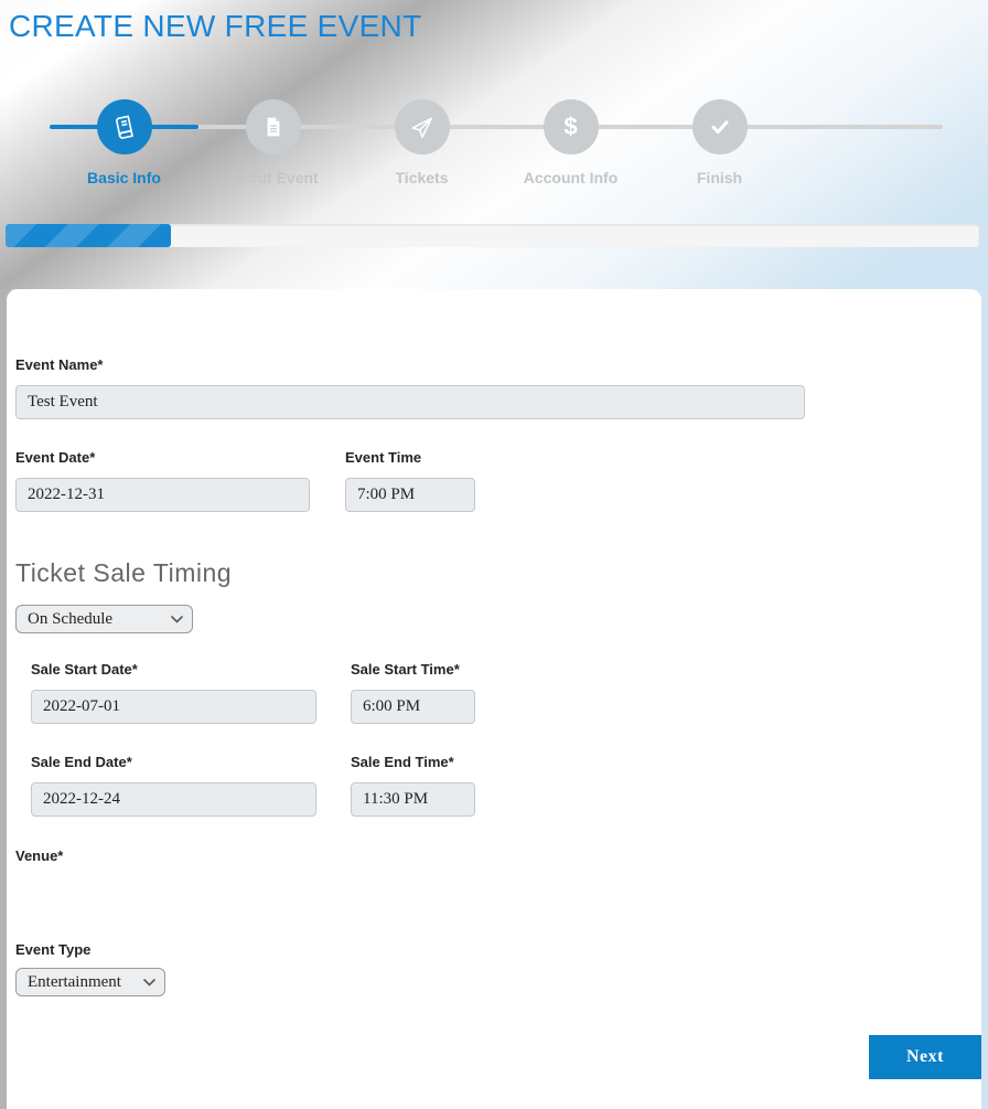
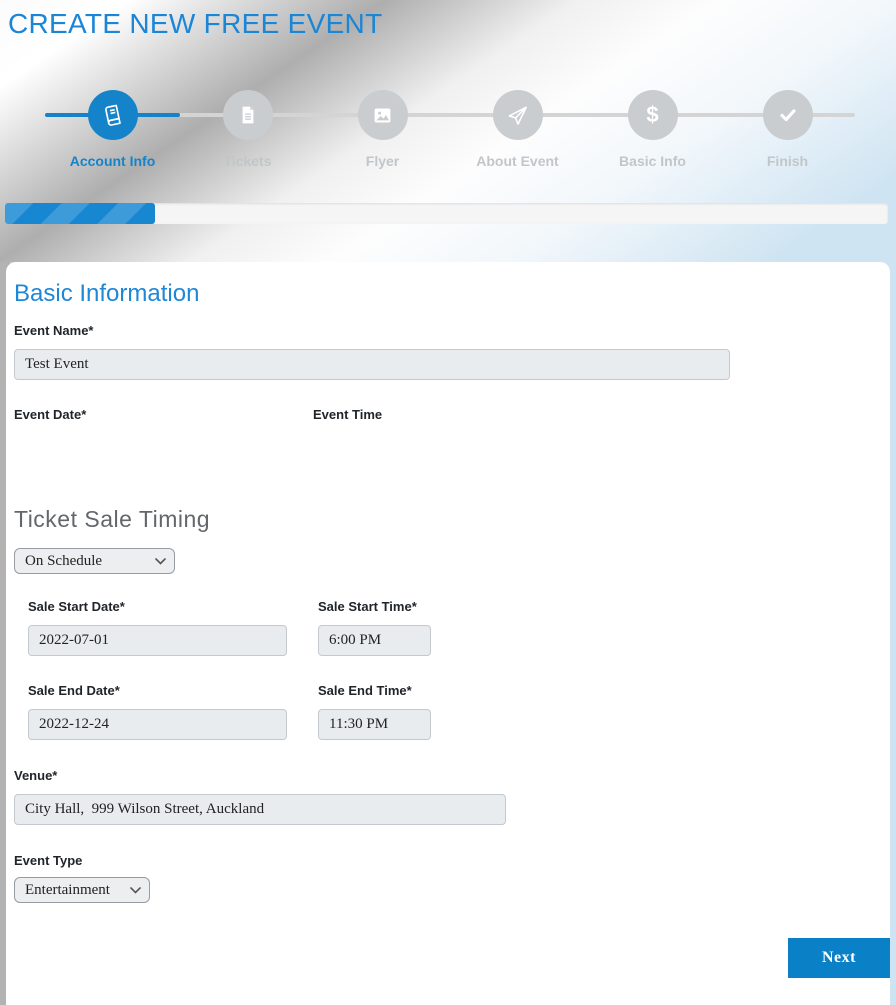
  CREATE NEW FREE EVENT
- Basic Info
+ Account Info
- About Event
+ Tickets
+ Flyer
- Tickets
+ About Event
  $
- Account Info
+ Basic Info
  Finish
+ Basic Information
  Event Name*
  Test Event
  Event Date*
- 2022-12-31
  Event Time
- 7:00 PM
  Ticket Sale Timing
  On Schedule
  Sale Start Date*
  2022-07-01
  Sale Start Time*
  6:00 PM
  Sale End Date*
  2022-12-24
  Sale End Time*
  11:30 PM
  Venue*
+ City Hall, 999 Wilson Street, Auckland
  Event Type
  Entertainment
  Next
